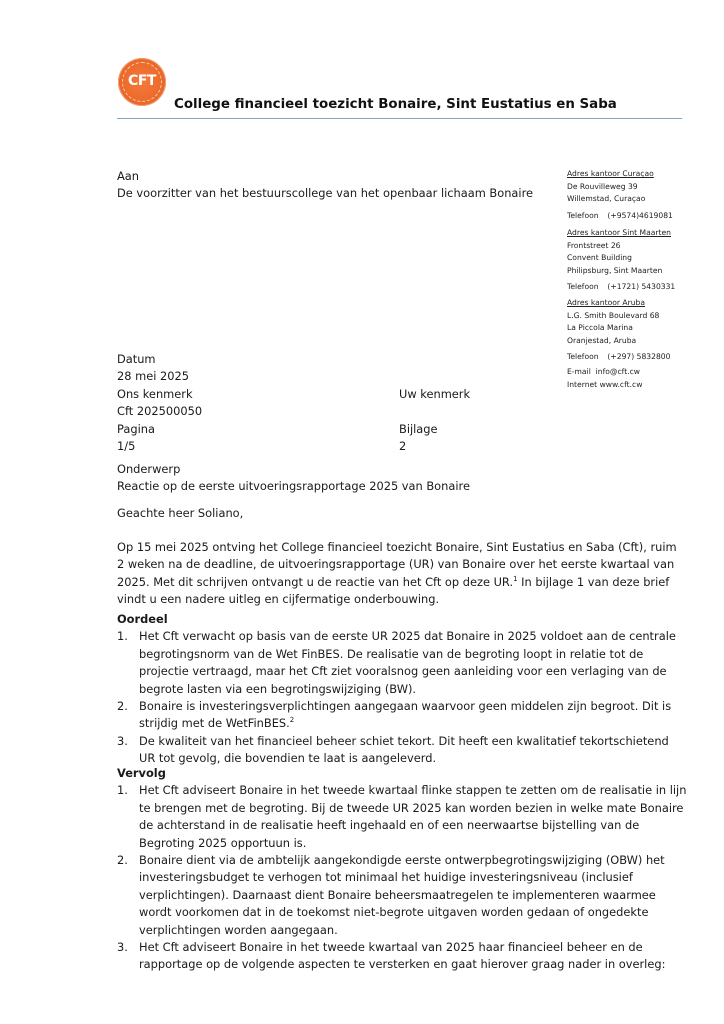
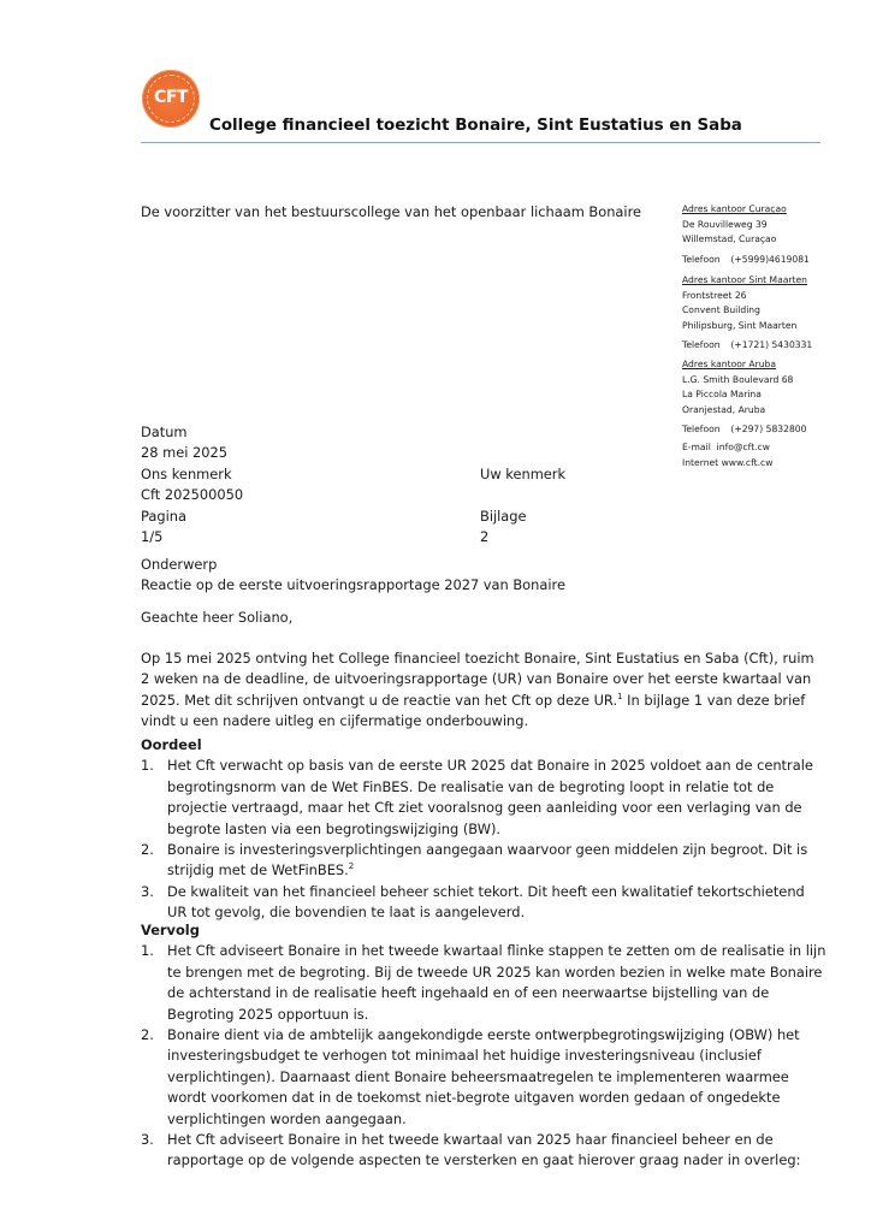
  CFT
  College financieel toezicht Bonaire, Sint Eustatius en Saba
- Aan
  De voorzitter van het bestuurscollege van het openbaar lichaam Bonaire
  Adres kantoor Curaçao
  De Rouvilleweg 39
  Willemstad, Curaçao
- Telefoon (+9574)4619081
+ Telefoon (+5999)4619081
  Adres kantoor Sint Maarten
  Frontstreet 26
  Convent Building
  Philipsburg, Sint Maarten
  Telefoon (+1721) 5430331
  Adres kantoor Aruba
  L.G. Smith Boulevard 68
  La Piccola Marina
  Oranjestad, Aruba
  Telefoon (+297) 5832800
  E-mail info@cft.cw
  Internet www.cft.cw
  Datum
  28 mei 2025
  Ons kenmerk
  Cft 202500050
  Pagina
  1/5
  Uw kenmerk
  Bijlage
  2
  Onderwerp
- Reactie op de eerste uitvoeringsrapportage 2025 van Bonaire
+ Reactie op de eerste uitvoeringsrapportage 2027 van Bonaire
  Geachte heer Soliano,
  Op 15 mei 2025 ontving het College financieel toezicht Bonaire, Sint Eustatius en Saba (Cft), ruim 2 weken na de deadline, de uitvoeringsrapportage (UR) van Bonaire over het eerste kwartaal van 2025. Met dit schrijven ontvangt u de reactie van het Cft op deze UR.1 In bijlage 1 van deze brief vindt u een nadere uitleg en cijfermatige onderbouwing.
  Oordeel
  1.
  Het Cft verwacht op basis van de eerste UR 2025 dat Bonaire in 2025 voldoet aan de centrale begrotingsnorm van de Wet FinBES. De realisatie van de begroting loopt in relatie tot de projectie vertraagd, maar het Cft ziet vooralsnog geen aanleiding voor een verlaging van de begrote lasten via een begrotingswijziging (BW).
  2.
  Bonaire is investeringsverplichtingen aangegaan waarvoor geen middelen zijn begroot. Dit is strijdig met de WetFinBES.2
  3.
  De kwaliteit van het financieel beheer schiet tekort. Dit heeft een kwalitatief tekortschietend UR tot gevolg, die bovendien te laat is aangeleverd.
  Vervolg
  1.
  Het Cft adviseert Bonaire in het tweede kwartaal flinke stappen te zetten om de realisatie in lijn te brengen met de begroting. Bij de tweede UR 2025 kan worden bezien in welke mate Bonaire de achterstand in de realisatie heeft ingehaald en of een neerwaartse bijstelling van de Begroting 2025 opportuun is.
  2.
  Bonaire dient via de ambtelijk aangekondigde eerste ontwerpbegrotingswijziging (OBW) het investeringsbudget te verhogen tot minimaal het huidige investeringsniveau (inclusief verplichtingen). Daarnaast dient Bonaire beheersmaatregelen te implementeren waarmee wordt voorkomen dat in de toekomst niet-begrote uitgaven worden gedaan of ongedekte verplichtingen worden aangegaan.
  3.
  Het Cft adviseert Bonaire in het tweede kwartaal van 2025 haar financieel beheer en de rapportage op de volgende aspecten te versterken en gaat hierover graag nader in overleg:
